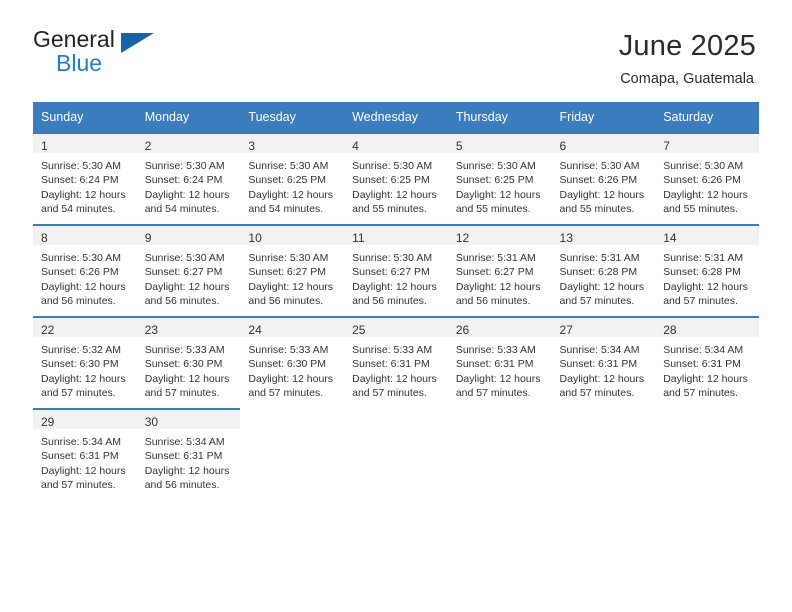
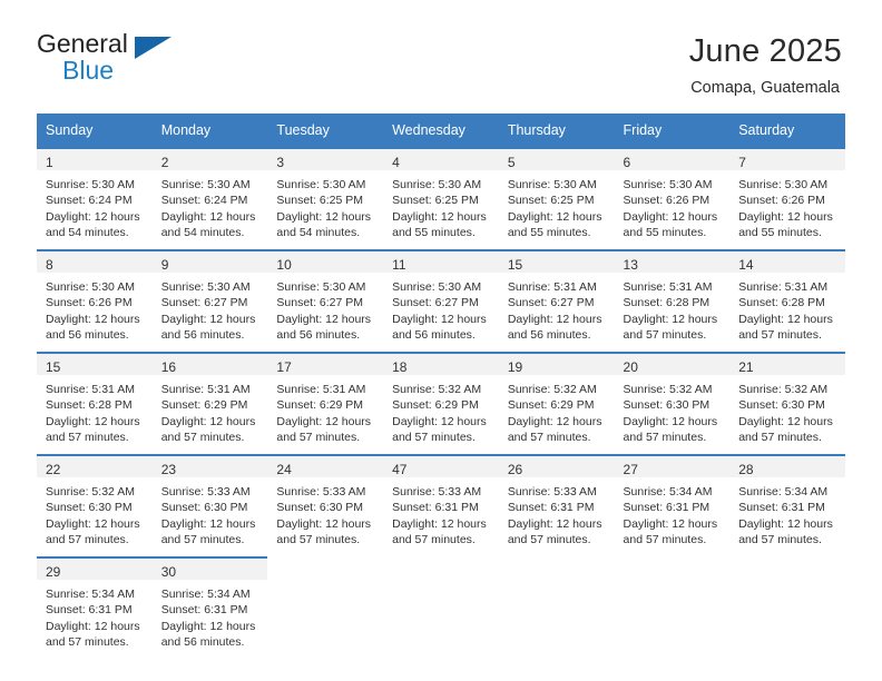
  General
  Blue
  June 2025
  Comapa, Guatemala
  Sunday	Monday	Tuesday	Wednesday	Thursday	Friday	Saturday
  1Sunrise: 5:30 AMSunset: 6:24 PMDaylight: 12 hours and 54 minutes.	2Sunrise: 5:30 AMSunset: 6:24 PMDaylight: 12 hours and 54 minutes.	3Sunrise: 5:30 AMSunset: 6:25 PMDaylight: 12 hours and 54 minutes.	4Sunrise: 5:30 AMSunset: 6:25 PMDaylight: 12 hours and 55 minutes.	5Sunrise: 5:30 AMSunset: 6:25 PMDaylight: 12 hours and 55 minutes.	6Sunrise: 5:30 AMSunset: 6:26 PMDaylight: 12 hours and 55 minutes.	7Sunrise: 5:30 AMSunset: 6:26 PMDaylight: 12 hours and 55 minutes.
- 8Sunrise: 5:30 AMSunset: 6:26 PMDaylight: 12 hours and 56 minutes.	9Sunrise: 5:30 AMSunset: 6:27 PMDaylight: 12 hours and 56 minutes.	10Sunrise: 5:30 AMSunset: 6:27 PMDaylight: 12 hours and 56 minutes.	11Sunrise: 5:30 AMSunset: 6:27 PMDaylight: 12 hours and 56 minutes.	12Sunrise: 5:31 AMSunset: 6:27 PMDaylight: 12 hours and 56 minutes.	13Sunrise: 5:31 AMSunset: 6:28 PMDaylight: 12 hours and 57 minutes.	14Sunrise: 5:31 AMSunset: 6:28 PMDaylight: 12 hours and 57 minutes.
+ 8Sunrise: 5:30 AMSunset: 6:26 PMDaylight: 12 hours and 56 minutes.	9Sunrise: 5:30 AMSunset: 6:27 PMDaylight: 12 hours and 56 minutes.	10Sunrise: 5:30 AMSunset: 6:27 PMDaylight: 12 hours and 56 minutes.	11Sunrise: 5:30 AMSunset: 6:27 PMDaylight: 12 hours and 56 minutes.	15Sunrise: 5:31 AMSunset: 6:27 PMDaylight: 12 hours and 56 minutes.	13Sunrise: 5:31 AMSunset: 6:28 PMDaylight: 12 hours and 57 minutes.	14Sunrise: 5:31 AMSunset: 6:28 PMDaylight: 12 hours and 57 minutes.
+ 15Sunrise: 5:31 AMSunset: 6:28 PMDaylight: 12 hours and 57 minutes.	16Sunrise: 5:31 AMSunset: 6:29 PMDaylight: 12 hours and 57 minutes.	17Sunrise: 5:31 AMSunset: 6:29 PMDaylight: 12 hours and 57 minutes.	18Sunrise: 5:32 AMSunset: 6:29 PMDaylight: 12 hours and 57 minutes.	19Sunrise: 5:32 AMSunset: 6:29 PMDaylight: 12 hours and 57 minutes.	20Sunrise: 5:32 AMSunset: 6:30 PMDaylight: 12 hours and 57 minutes.	21Sunrise: 5:32 AMSunset: 6:30 PMDaylight: 12 hours and 57 minutes.
- 22Sunrise: 5:32 AMSunset: 6:30 PMDaylight: 12 hours and 57 minutes.	23Sunrise: 5:33 AMSunset: 6:30 PMDaylight: 12 hours and 57 minutes.	24Sunrise: 5:33 AMSunset: 6:30 PMDaylight: 12 hours and 57 minutes.	25Sunrise: 5:33 AMSunset: 6:31 PMDaylight: 12 hours and 57 minutes.	26Sunrise: 5:33 AMSunset: 6:31 PMDaylight: 12 hours and 57 minutes.	27Sunrise: 5:34 AMSunset: 6:31 PMDaylight: 12 hours and 57 minutes.	28Sunrise: 5:34 AMSunset: 6:31 PMDaylight: 12 hours and 57 minutes.
+ 22Sunrise: 5:32 AMSunset: 6:30 PMDaylight: 12 hours and 57 minutes.	23Sunrise: 5:33 AMSunset: 6:30 PMDaylight: 12 hours and 57 minutes.	24Sunrise: 5:33 AMSunset: 6:30 PMDaylight: 12 hours and 57 minutes.	47Sunrise: 5:33 AMSunset: 6:31 PMDaylight: 12 hours and 57 minutes.	26Sunrise: 5:33 AMSunset: 6:31 PMDaylight: 12 hours and 57 minutes.	27Sunrise: 5:34 AMSunset: 6:31 PMDaylight: 12 hours and 57 minutes.	28Sunrise: 5:34 AMSunset: 6:31 PMDaylight: 12 hours and 57 minutes.
  29Sunrise: 5:34 AMSunset: 6:31 PMDaylight: 12 hours and 57 minutes.	30Sunrise: 5:34 AMSunset: 6:31 PMDaylight: 12 hours and 56 minutes.
